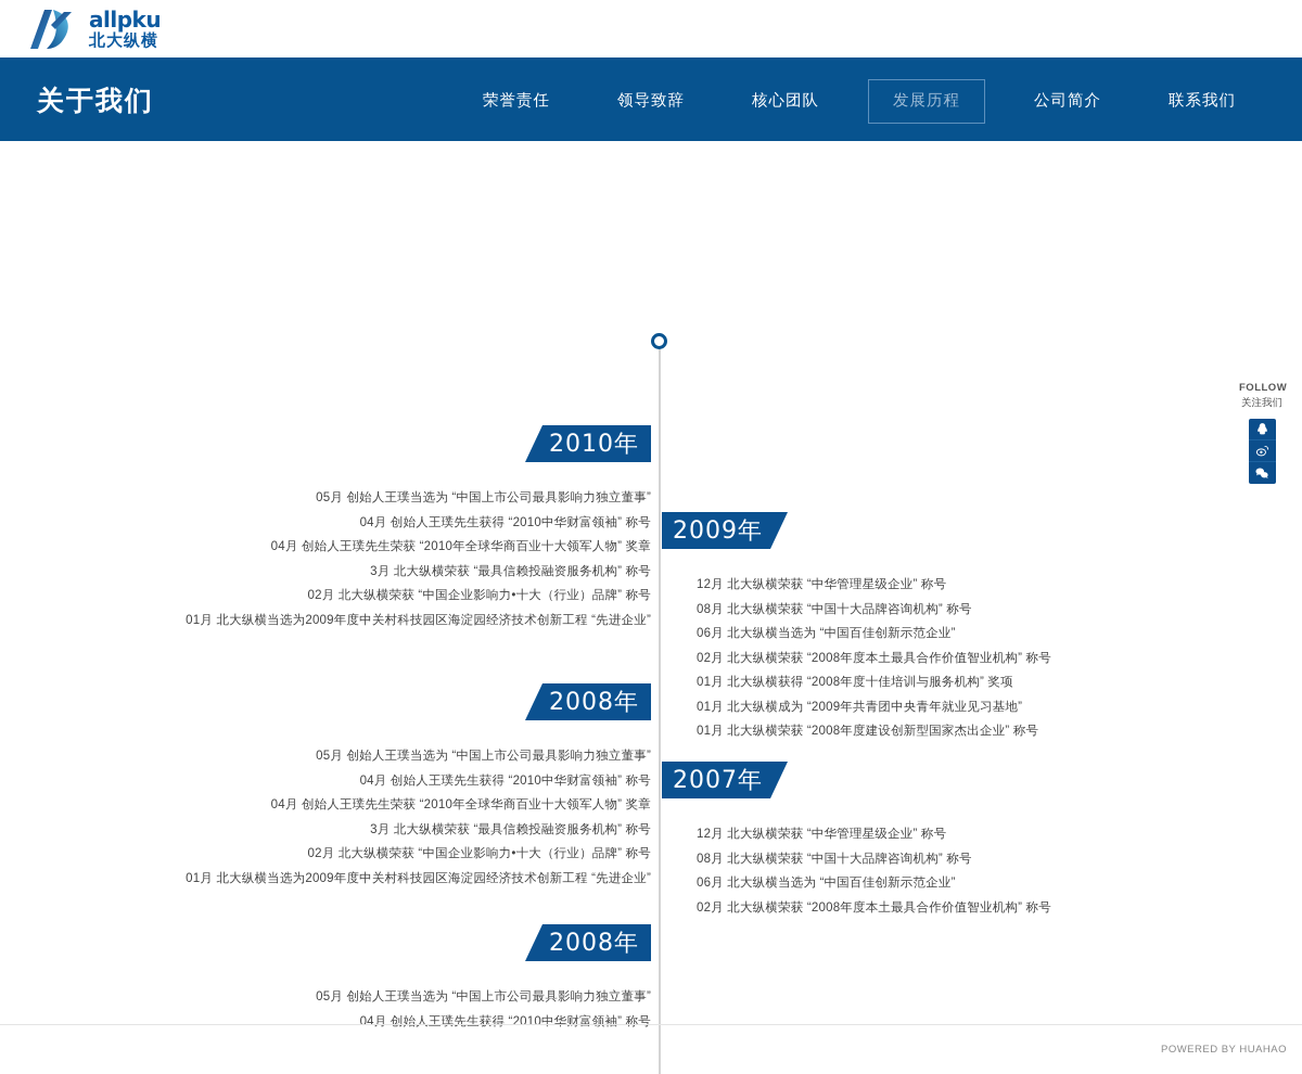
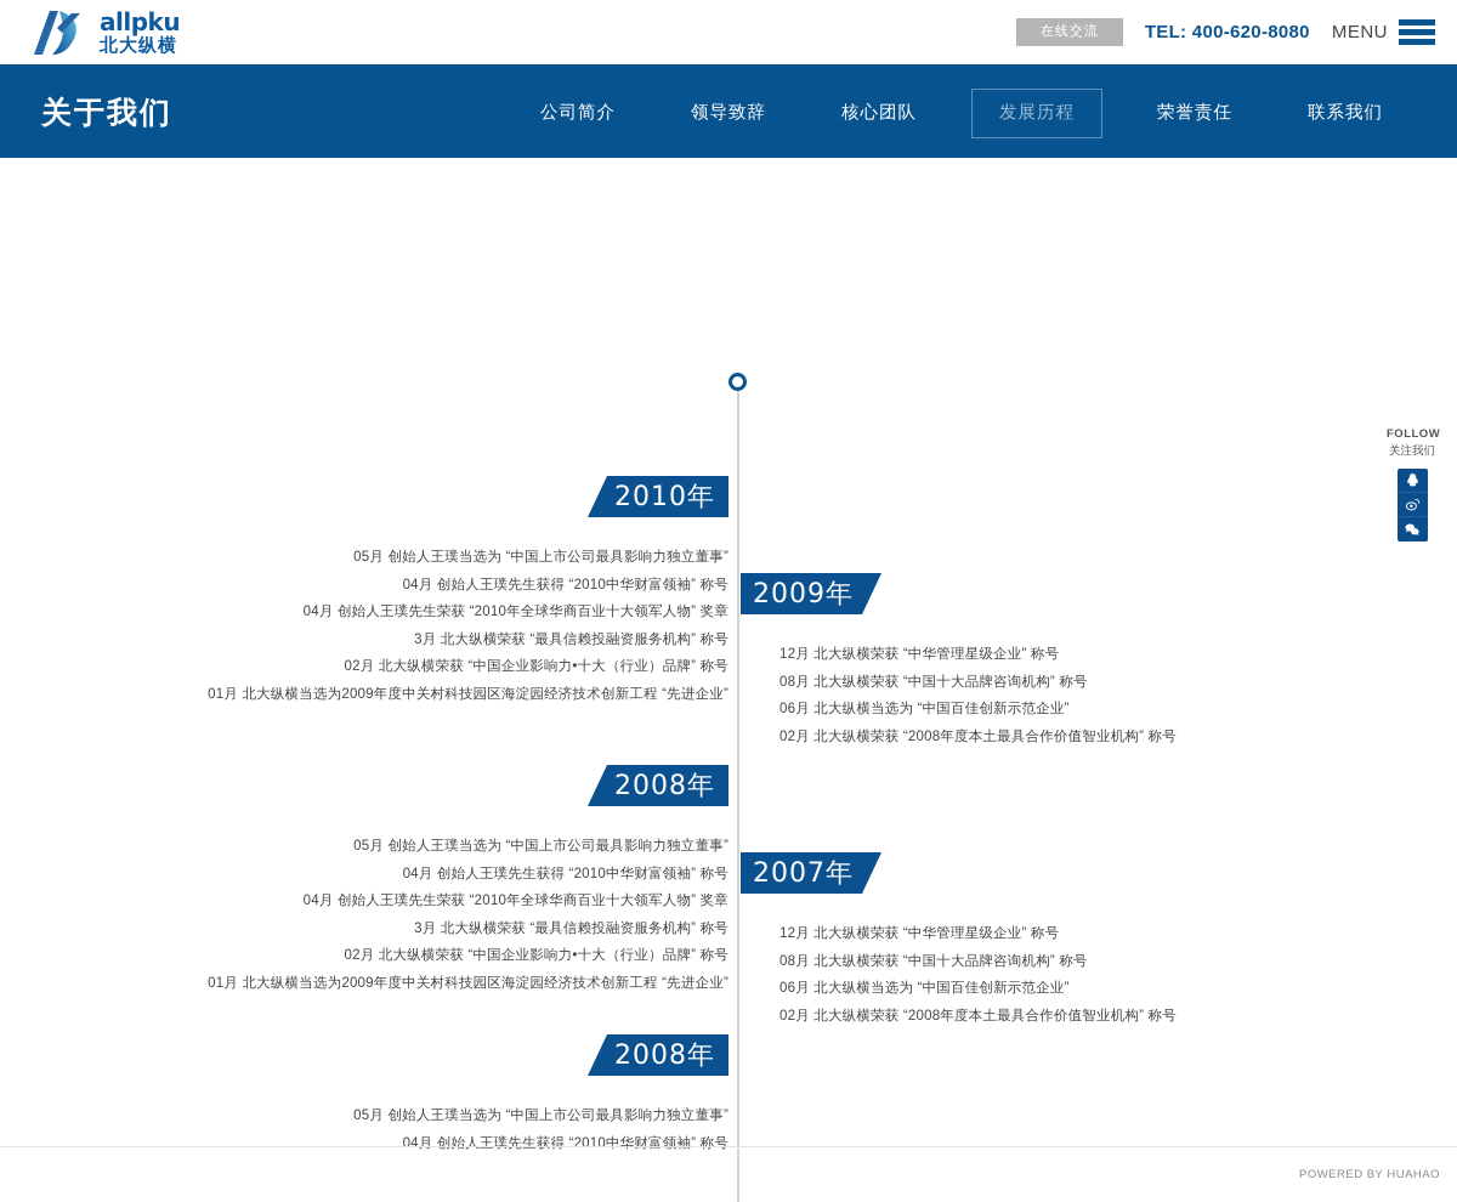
  allpku
  北大纵横
+ 在线交流
+ TEL: 400-620-8080
+ MENU
  关于我们
- 荣誉责任
+ 公司简介
  领导致辞
  核心团队
  发展历程
- 公司简介
+ 荣誉责任
  联系我们
  2010年
  05月 创始人王璞当选为 “中国上市公司最具影响力独立董事”
  04月 创始人王璞先生获得 “2010中华财富领袖” 称号
  04月 创始人王璞先生荣获 “2010年全球华商百业十大领军人物” 奖章
  3月 北大纵横荣获 “最具信赖投融资服务机构” 称号
  02月 北大纵横荣获 “中国企业影响力•十大（行业）品牌” 称号
  01月 北大纵横当选为2009年度中关村科技园区海淀园经济技术创新工程 “先进企业”
  2009年
  12月 北大纵横荣获 “中华管理星级企业” 称号
  08月 北大纵横荣获 “中国十大品牌咨询机构” 称号
  06月 北大纵横当选为 “中国百佳创新示范企业”
  02月 北大纵横荣获 “2008年度本土最具合作价值智业机构” 称号
- 01月 北大纵横获得 “2008年度十佳培训与服务机构” 奖项
- 01月 北大纵横成为 “2009年共青团中央青年就业见习基地”
- 01月 北大纵横荣获 “2008年度建设创新型国家杰出企业” 称号
  2008年
  05月 创始人王璞当选为 “中国上市公司最具影响力独立董事”
  04月 创始人王璞先生获得 “2010中华财富领袖” 称号
  04月 创始人王璞先生荣获 “2010年全球华商百业十大领军人物” 奖章
  3月 北大纵横荣获 “最具信赖投融资服务机构” 称号
  02月 北大纵横荣获 “中国企业影响力•十大（行业）品牌” 称号
  01月 北大纵横当选为2009年度中关村科技园区海淀园经济技术创新工程 “先进企业”
  2007年
  12月 北大纵横荣获 “中华管理星级企业” 称号
  08月 北大纵横荣获 “中国十大品牌咨询机构” 称号
  06月 北大纵横当选为 “中国百佳创新示范企业”
  02月 北大纵横荣获 “2008年度本土最具合作价值智业机构” 称号
  2008年
  05月 创始人王璞当选为 “中国上市公司最具影响力独立董事”
  04月 创始人王璞先生获得 “2010中华财富领袖” 称号
  FOLLOW
  关注我们
  POWERED BY HUAHAO
